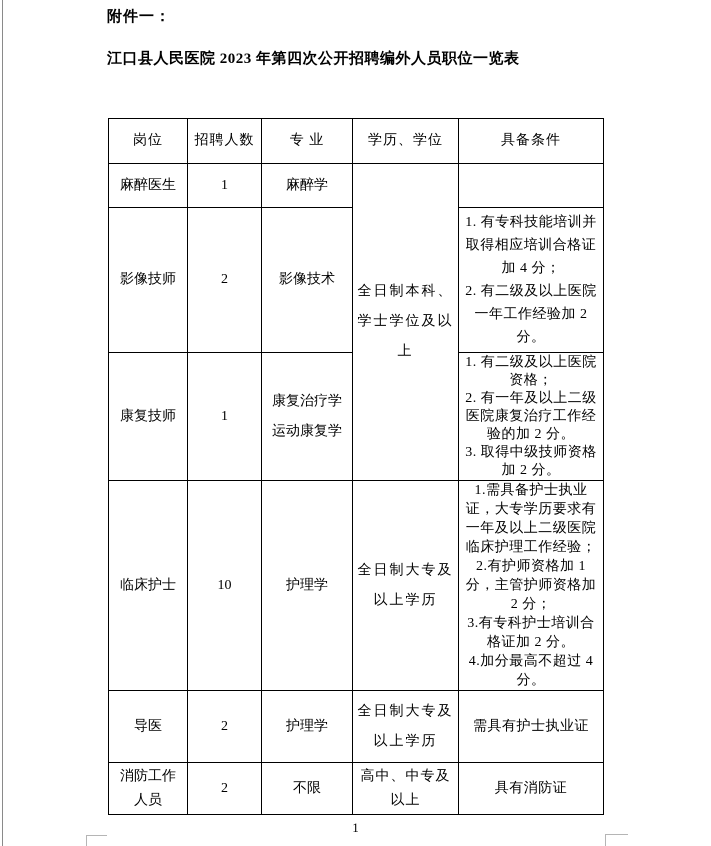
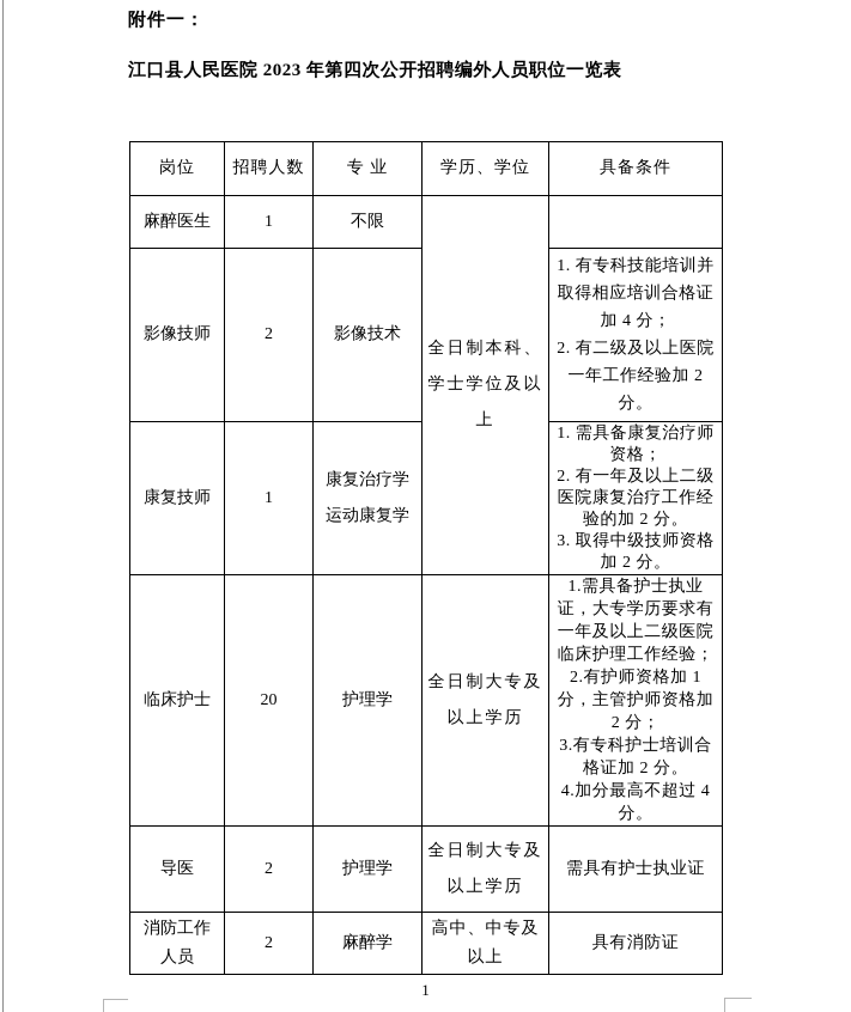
  附件一：
  江口县人民医院 2023 年第四次公开招聘编外人员职位一览表
  岗位	招聘人数	专 业	学历、学位	具备条件
- 麻醉医生	1	麻醉学	全日制本科、 学士学位及以 上
+ 麻醉医生	1	不限	全日制本科、 学士学位及以 上
  影像技师	2	影像技术	1. 有专科技能培训并 取得相应培训合格证 加 4 分； 2. 有二级及以上医院 一年工作经验加 2 分。
- 康复技师	1	康复治疗学 运动康复学	1. 有二级及以上医院 资格； 2. 有一年及以上二级 医院康复治疗工作经 验的加 2 分。 3. 取得中级技师资格 加 2 分。
+ 康复技师	1	康复治疗学 运动康复学	1. 需具备康复治疗师 资格； 2. 有一年及以上二级 医院康复治疗工作经 验的加 2 分。 3. 取得中级技师资格 加 2 分。
- 临床护士	10	护理学	全日制大专及 以上学历	1.需具备护士执业 证，大专学历要求有 一年及以上二级医院 临床护理工作经验； 2.有护师资格加 1 分，主管护师资格加 2 分； 3.有专科护士培训合 格证加 2 分。 4.加分最高不超过 4 分。
+ 临床护士	20	护理学	全日制大专及 以上学历	1.需具备护士执业 证，大专学历要求有 一年及以上二级医院 临床护理工作经验； 2.有护师资格加 1 分，主管护师资格加 2 分； 3.有专科护士培训合 格证加 2 分。 4.加分最高不超过 4 分。
  导医	2	护理学	全日制大专及 以上学历	需具有护士执业证
- 消防工作 人员	2	不限	高中、中专及 以上	具有消防证
+ 消防工作 人员	2	麻醉学	高中、中专及 以上	具有消防证
  1
